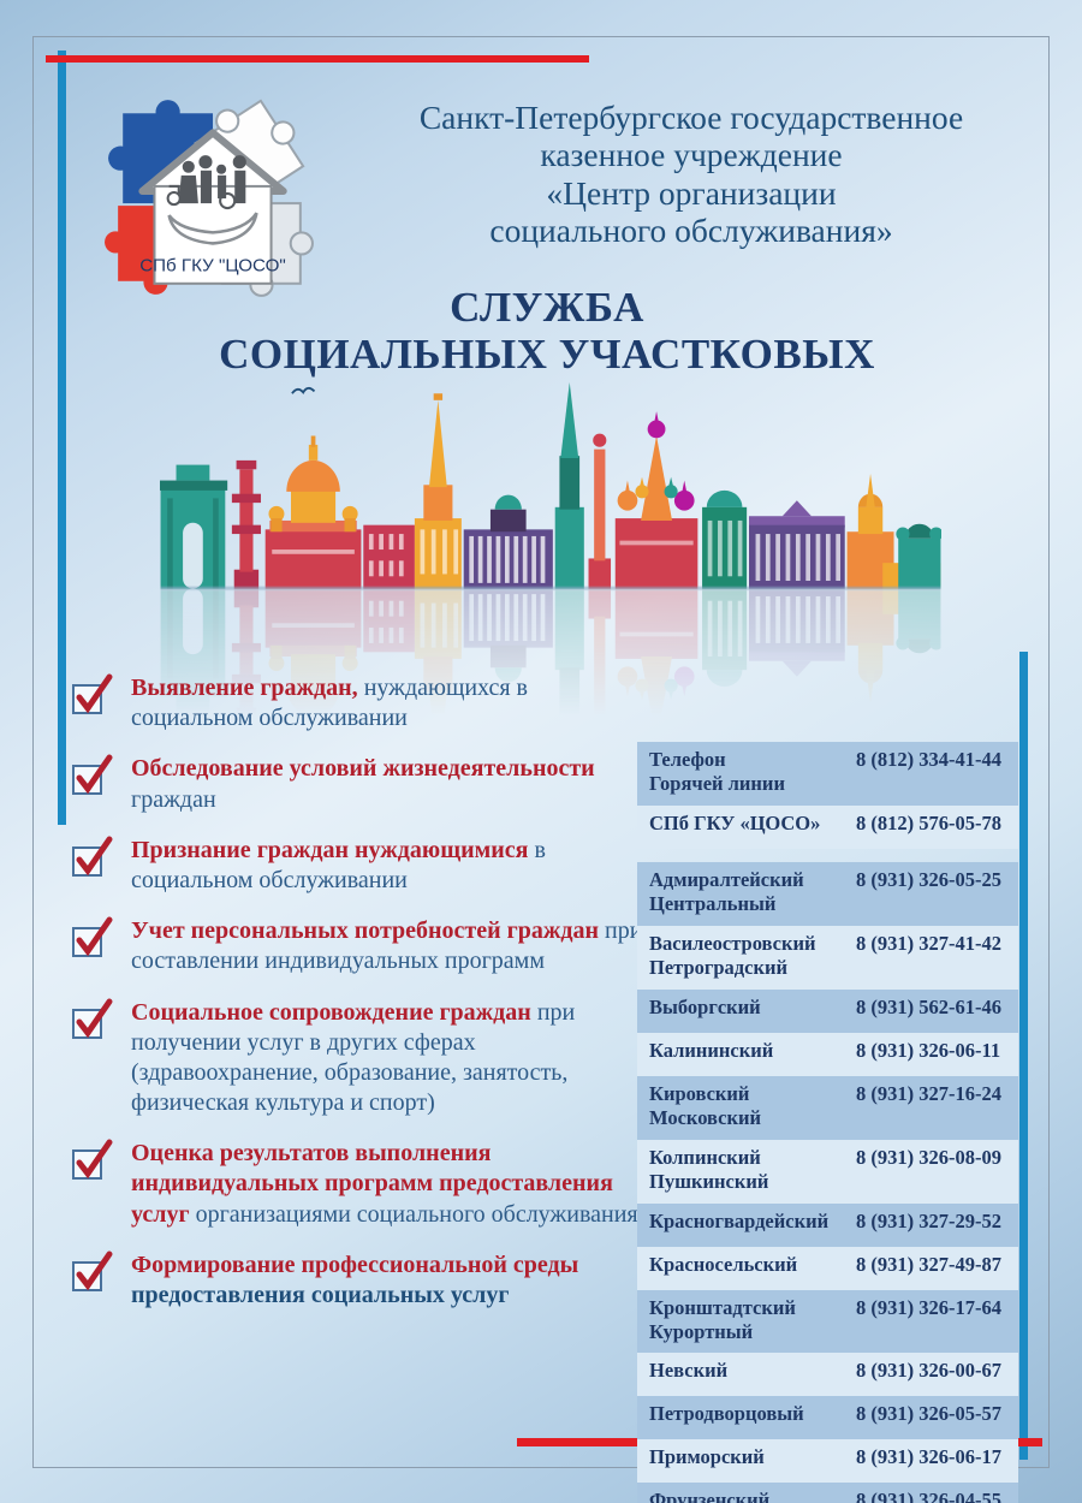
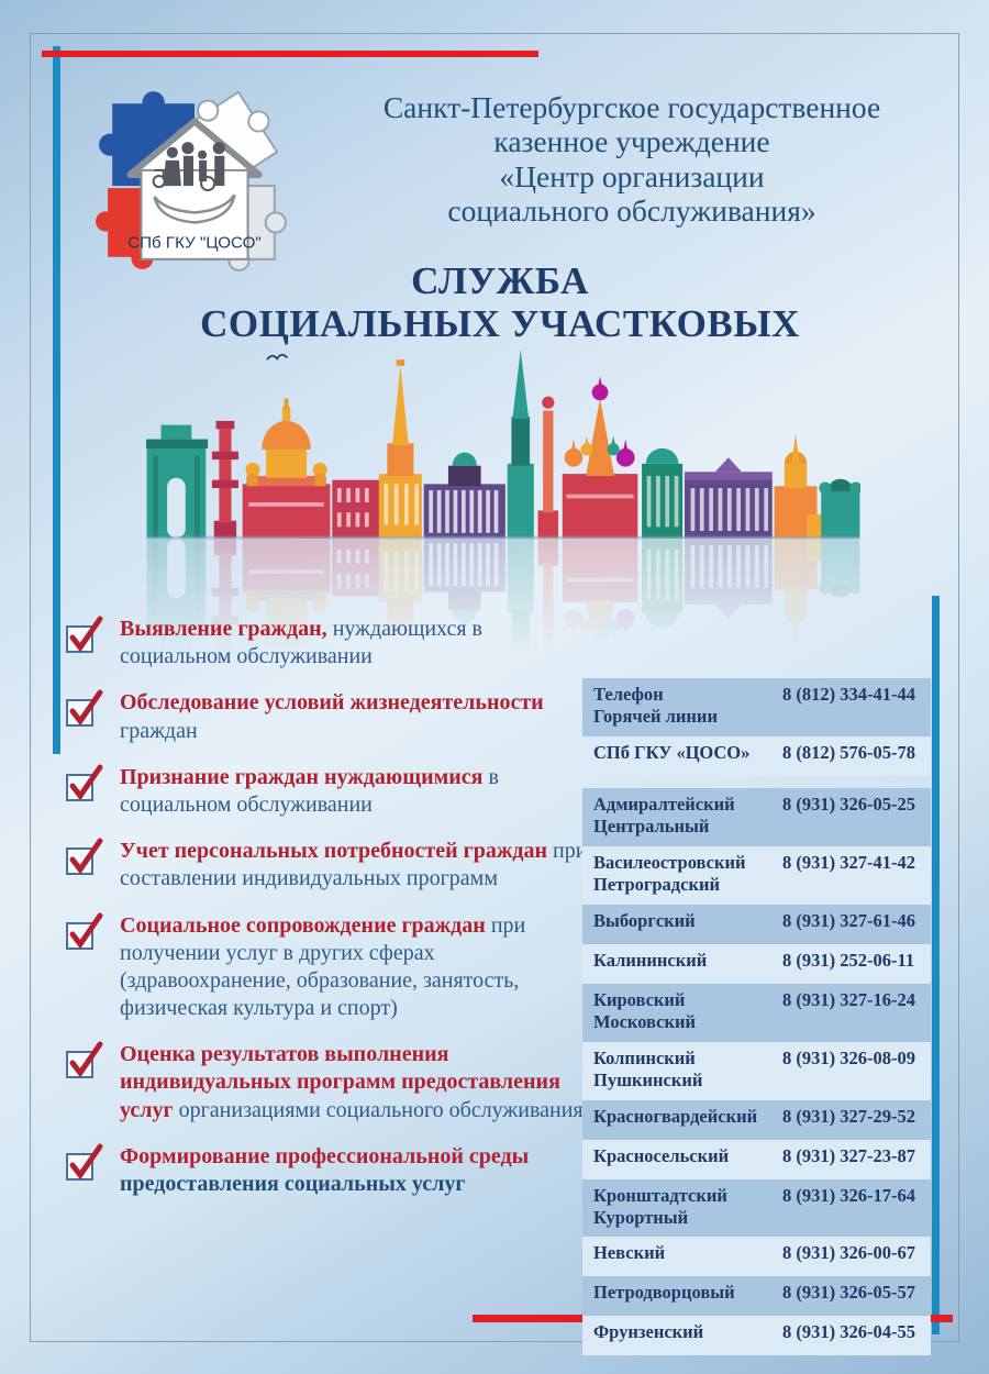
  СПб ГКУ "ЦОСО"
  Санкт-Петербургское государственное
  казенное учреждение
  «Центр организации
  социального обслуживания»
  СЛУЖБА
  СОЦИАЛЬНЫХ УЧАСТКОВЫХ
  Выявление граждан, нуждающихся в социальном обслуживании
  Обследование условий жизнедеятельности граждан
  Признание граждан нуждающимися в социальном обслуживании
  Учет персональных потребностей граждан пр составлении индивидуальных программ
  Социальное сопровождение граждан при получении услуг в других сферах (здравоохранение, образование, занятость, физическая культура и спорт)
  Оценка результатов выполнения индивидуальных программ предоставления услуг организациями социального обслуживания
  Формирование профессиональной среды предоставления социальных услуг
  Телефон
  Горячей линии
  8 (812) 334-41-44
  СПб ГКУ «ЦОСО»
  8 (812) 576-05-78
  Адмиралтейский
  Центральный
  8 (931) 326-05-25
  Василеостровский
  Петроградский
  8 (931) 327-41-42
  Выборгский
- 8 (931) 562-61-46
+ 8 (931) 327-61-46
  Калининский
- 8 (931) 326-06-11
+ 8 (931) 252-06-11
  Кировский
  Московский
  8 (931) 327-16-24
  Колпинский
  Пушкинский
  8 (931) 326-08-09
  Красногвардейский
  8 (931) 327-29-52
  Красносельский
- 8 (931) 327-49-87
+ 8 (931) 327-23-87
  Кронштадтский
  Курортный
  8 (931) 326-17-64
  Невский
  8 (931) 326-00-67
  Петродворцовый
  8 (931) 326-05-57
- Приморский
- 8 (931) 326-06-17
  Фрунзенский
  8 (931) 326-04-55
